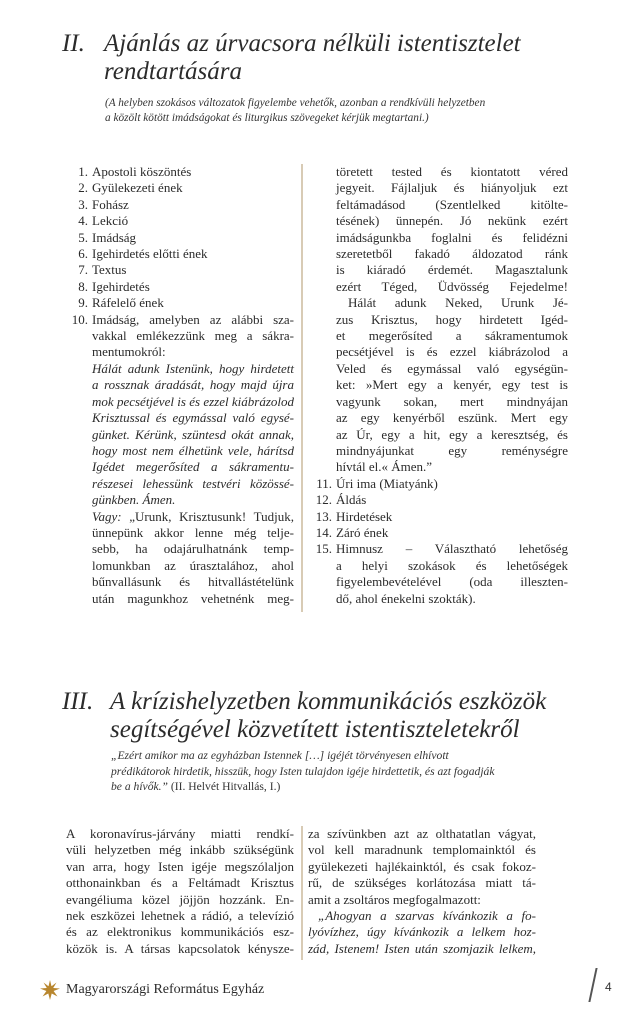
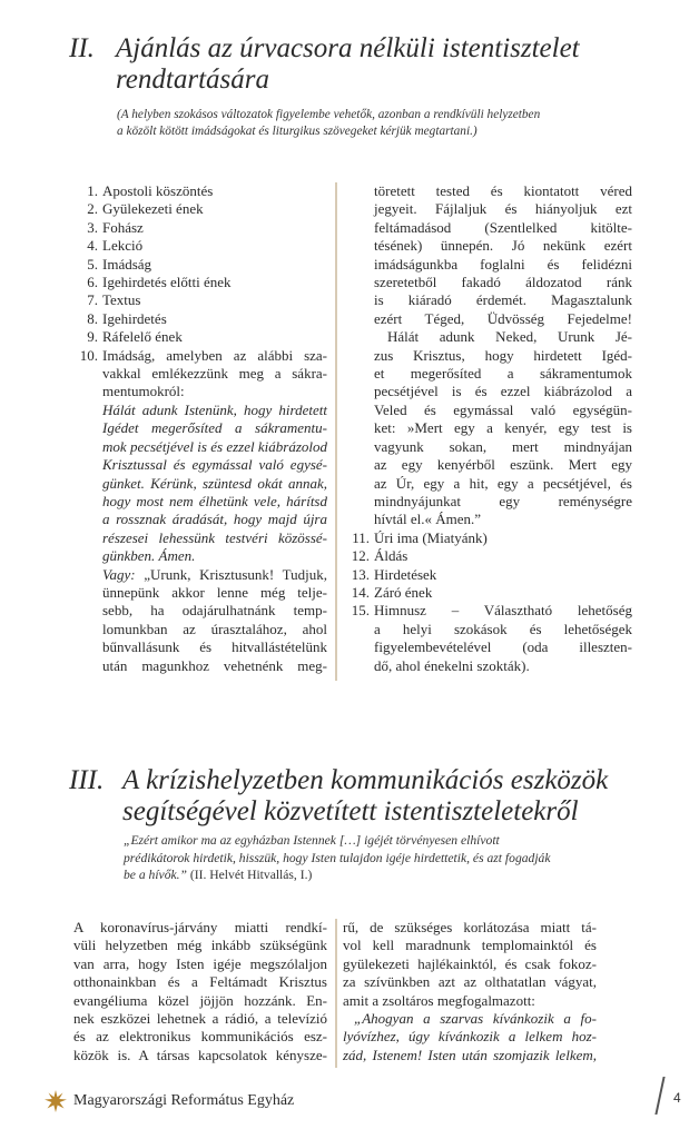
  II.
  Ajánlás az úrvacsora nélküli istentisztelet
  rendtartására
  (A helyben szokásos változatok figyelembe vehetők, azonban a rendkívüli helyzetben
  a közölt kötött imádságokat és liturgikus szövegeket kérjük megtartani.)
  1.
  Apostoli köszöntés
  2.
  Gyülekezeti ének
  3.
  Fohász
  4.
  Lekció
  5.
  Imádság
  6.
  Igehirdetés előtti ének
  7.
  Textus
  8.
  Igehirdetés
  9.
  Ráfelelő ének
  10.
  Imádság, amelyben az alábbi sza-
  vakkal emlékezzünk meg a sákra-
  mentumokról:
  Hálát adunk Istenünk, hogy hirdetett
- a rossznak áradását, hogy majd újra
+ Igédet megerősíted a sákramentu-
  mok pecsétjével is és ezzel kiábrázolod
  Krisztussal és egymással való egysé-
  günket. Kérünk, szüntesd okát annak,
  hogy most nem élhetünk vele, hárítsd
- Igédet megerősíted a sákramentu-
+ a rossznak áradását, hogy majd újra
  részesei lehessünk testvéri közössé-
  günkben. Ámen.
  Vagy: „Urunk, Krisztusunk! Tudjuk,
  ünnepünk akkor lenne még telje-
  sebb, ha odajárulhatnánk temp-
  lomunkban az úrasztalához, ahol
  bűnvallásunk és hitvallástételünk
  után magunkhoz vehetnénk meg-
  töretett tested és kiontatott véred
  jegyeit. Fájlaljuk és hiányoljuk ezt
  feltámadásod (Szentlelked kitölte-
  tésének) ünnepén. Jó nekünk ezért
  imádságunkba foglalni és felidézni
  szeretetből fakadó áldozatod ránk
  is kiáradó érdemét. Magasztalunk
  ezért Téged, Üdvösség Fejedelme!
  Hálát adunk Neked, Urunk Jé-
  zus Krisztus, hogy hirdetett Igéd-
  et megerősíted a sákramentumok
  pecsétjével is és ezzel kiábrázolod a
  Veled és egymással való egységün-
  ket: »Mert egy a kenyér, egy test is
  vagyunk sokan, mert mindnyájan
  az egy kenyérből eszünk. Mert egy
- az Úr, egy a hit, egy a keresztség, és
+ az Úr, egy a hit, egy a pecsétjével, és
  mindnyájunkat egy reménységre
  hívtál el.« Ámen.”
  11.
  Úri ima (Miatyánk)
  12.
  Áldás
  13.
  Hirdetések
  14.
  Záró ének
  15.
  Himnusz – Választható lehetőség
  a helyi szokások és lehetőségek
  figyelembevételével (oda illeszten-
  dő, ahol énekelni szokták).
  III.
  A krízishelyzetben kommunikációs eszközök
  segítségével közvetített istentiszteletekről
  „Ezért amikor ma az egyházban Istennek […] igéjét törvényesen elhívott
  prédikátorok hirdetik, hisszük, hogy Isten tulajdon igéje hirdettetik, és azt fogadják
  be a hívők.” (II. Helvét Hitvallás, I.)
  A koronavírus-járvány miatti rendkí-
  vüli helyzetben még inkább szükségünk
  van arra, hogy Isten igéje megszólaljon
  otthonainkban és a Feltámadt Krisztus
  evangéliuma közel jöjjön hozzánk. En-
  nek eszközei lehetnek a rádió, a televízió
  és az elektronikus kommunikációs esz-
  közök is. A társas kapcsolatok kénysze-
- za szívünkben azt az olthatatlan vágyat,
+ rű, de szükséges korlátozása miatt tá-
  vol kell maradnunk templomainktól és
  gyülekezeti hajlékainktól, és csak fokoz-
- rű, de szükséges korlátozása miatt tá-
+ za szívünkben azt az olthatatlan vágyat,
  amit a zsoltáros megfogalmazott:
  „Ahogyan a szarvas kívánkozik a fo-
  lyóvízhez, úgy kívánkozik a lelkem hoz-
  zád, Istenem! Isten után szomjazik lelkem,
  Magyarországi Református Egyház
  4
